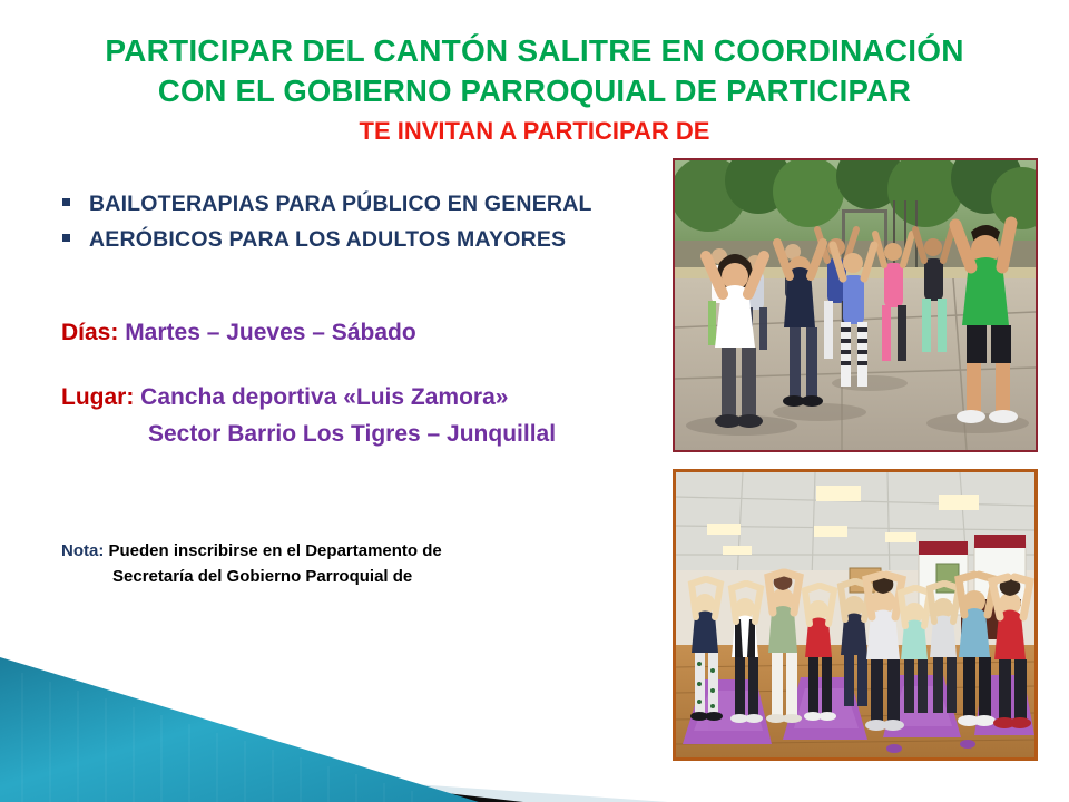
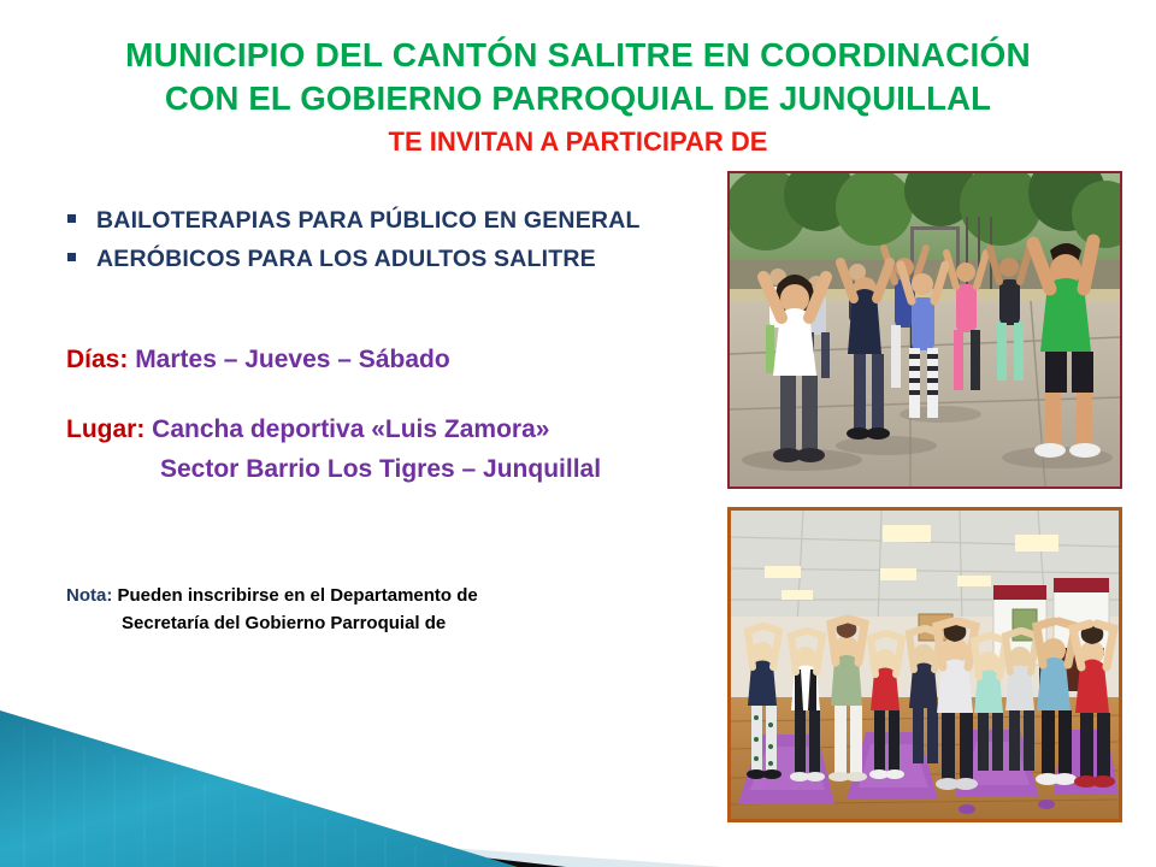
- PARTICIPAR DEL CANTÓN SALITRE EN COORDINACIÓN
+ MUNICIPIO DEL CANTÓN SALITRE EN COORDINACIÓN
- CON EL GOBIERNO PARROQUIAL DE PARTICIPAR
+ CON EL GOBIERNO PARROQUIAL DE JUNQUILLAL
  TE INVITAN A PARTICIPAR DE
  BAILOTERAPIAS PARA PÚBLICO EN GENERAL
- AERÓBICOS PARA LOS ADULTOS MAYORES
+ AERÓBICOS PARA LOS ADULTOS SALITRE
  Días: Martes – Jueves – Sábado
  Lugar: Cancha deportiva «Luis Zamora»
  Sector Barrio Los Tigres – Junquillal
  Nota: Pueden inscribirse en el Departamento de
  Secretaría del Gobierno Parroquial de
